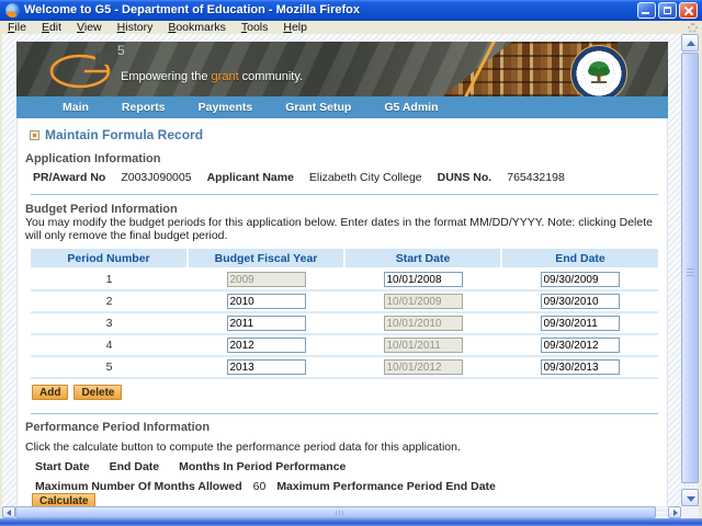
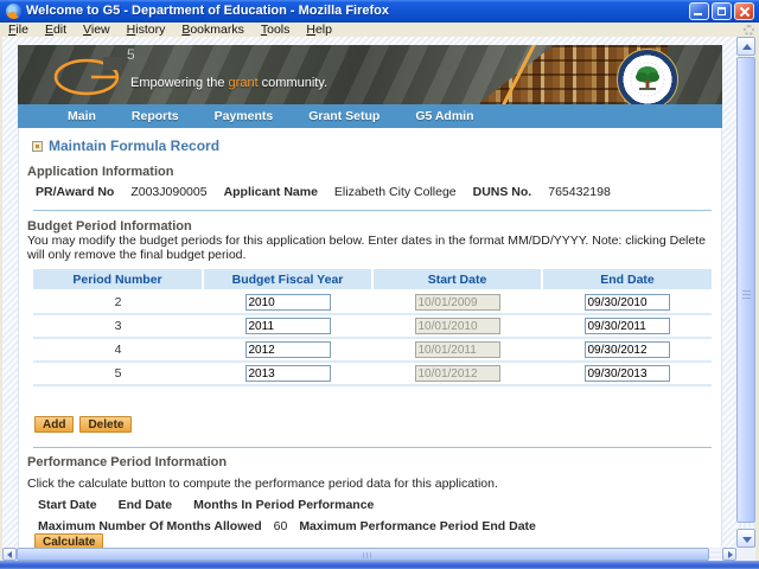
  Welcome to G5 - Department of Education - Mozilla Firefox
  File
  Edit
  View
  History
  Bookmarks
  Tools
  Help
  5
  Empowering the grant community.
  Main
  Reports
  Payments
  Grant Setup
  G5 Admin
  Maintain Formula Record
  Application Information
  PR/Award No
  Z003J090005
  Applicant Name
  Elizabeth City College
  DUNS No.
  765432198
  Budget Period Information
  You may modify the budget periods for this application below. Enter dates in the format MM/DD/YYYY. Note: clicking Delete will only remove the final budget period.
  Period Number	Budget Fiscal Year	Start Date	End Date
- 1	2009	10/01/2008	09/30/2009
  2	2010	10/01/2009	09/30/2010
  3	2011	10/01/2010	09/30/2011
  4	2012	10/01/2011	09/30/2012
  5	2013	10/01/2012	09/30/2013
  Add
  Delete
  Performance Period Information
  Click the calculate button to compute the performance period data for this application.
  Start Date
  End Date
  Months In Period Performance
  Maximum Number Of Months Allowed
  60
  Maximum Performance Period End Date
  Calculate
